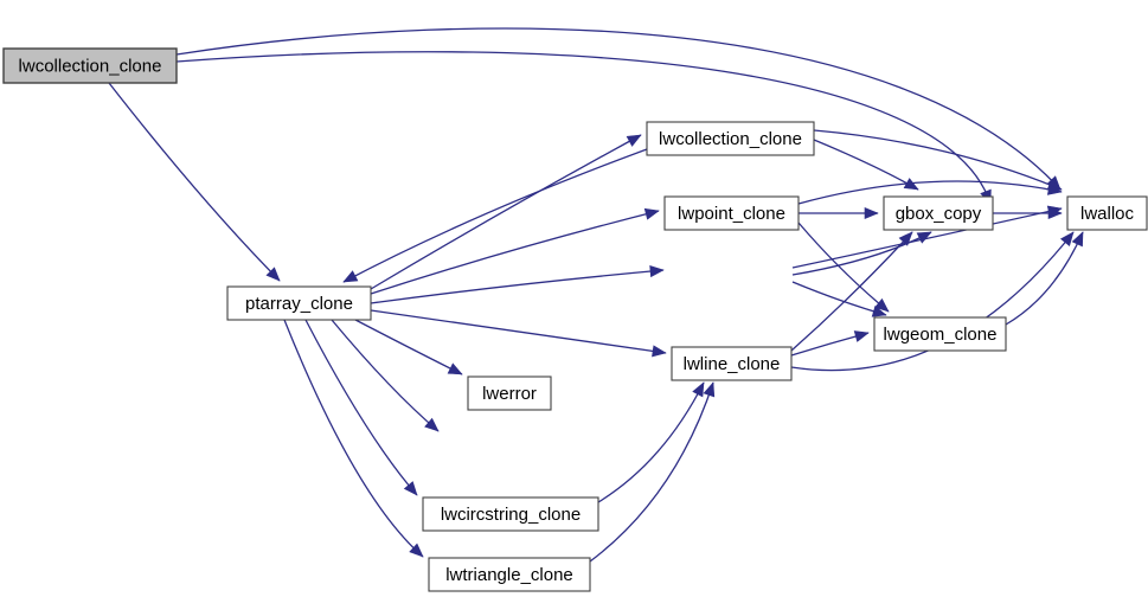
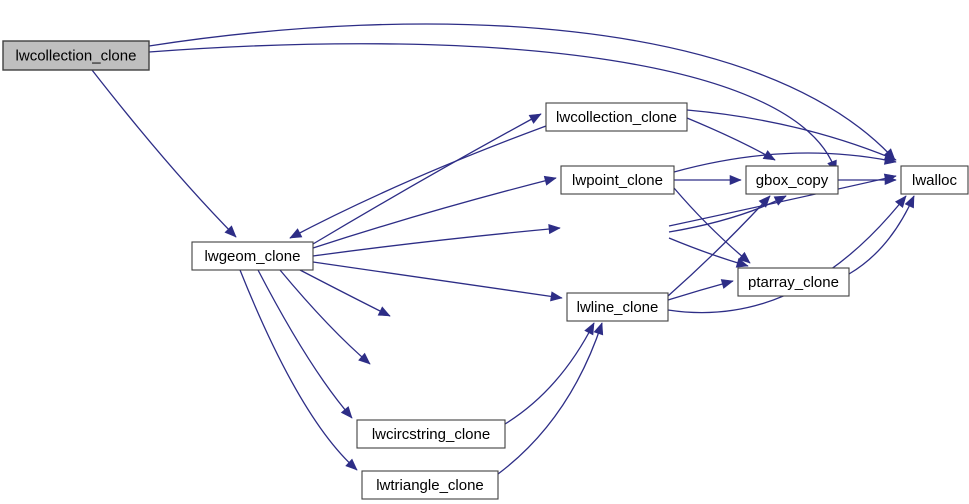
  lwcollection_clone
  lwcollection_clone
- ptarray_clone
+ lwgeom_clone
  lwpoint_clone
  lwline_clone
  gbox_copy
- lwgeom_clone
+ ptarray_clone
  lwalloc
- lwerror
  lwcircstring_clone
  lwtriangle_clone
